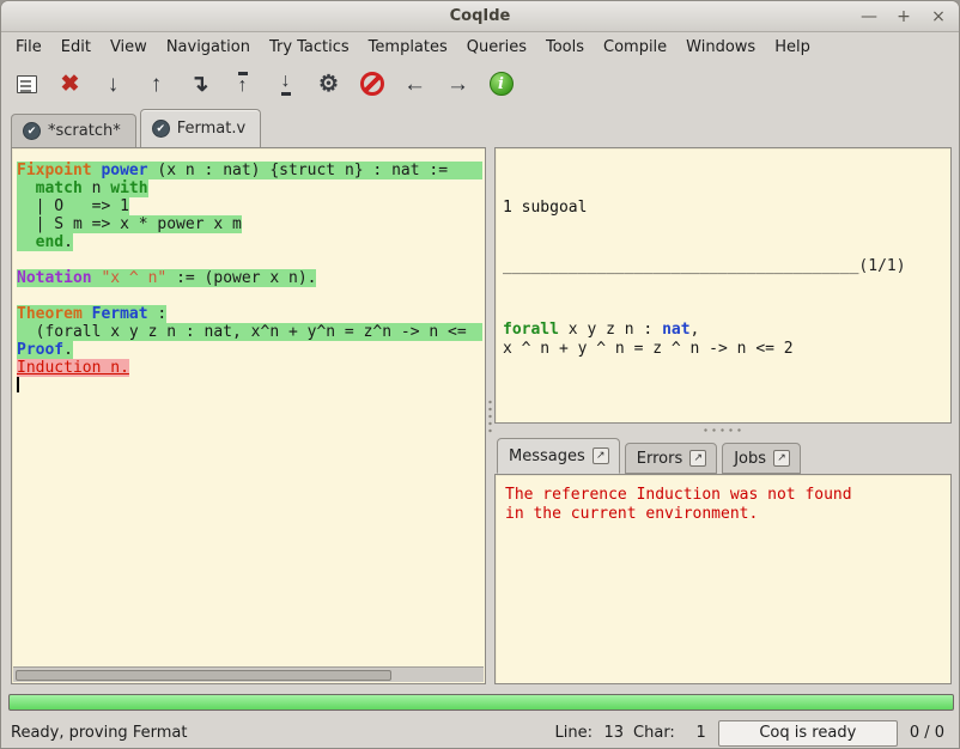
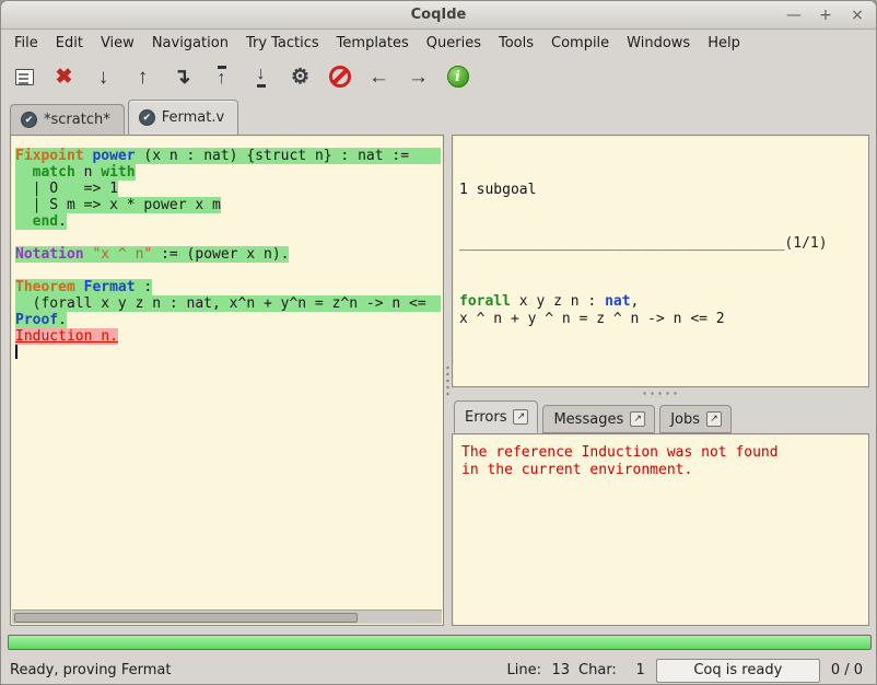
  CoqIde
  —
  +
  ×
  File
  Edit
  View
  Navigation
  Try Tactics
  Templates
  Queries
  Tools
  Compile
  Windows
  Help
  ✖
  ↓
  ↑
  ↴
  ↑
  ↓
  ⚙
  ←
  →
  i
  ✔
  *scratch*
  ✔
  Fermat.v
  Fixpoint power (x n : nat) {struct n} : nat :=
  match n with
  | O => 1
  | S m => x * power x m
  end.
  Notation "x ^ n" := (power x n).
  Theorem Fermat :
  (forall x y z n : nat, x^n + y^n = z^n -> n <=
  Proof.
  Induction n.
  1 subgoal
  ______________________________________(1/1)
  forall x y z n : nat,
  x ^ n + y ^ n = z ^ n -> n <= 2
- Messages
+ Errors
  ↗
- Errors
+ Messages
  ↗
  Jobs
  ↗
  The reference Induction was not found
  in the current environment.
  Ready, proving Fermat
  Line:
  13
  Char:
  1
  Coq is ready
  0 / 0
